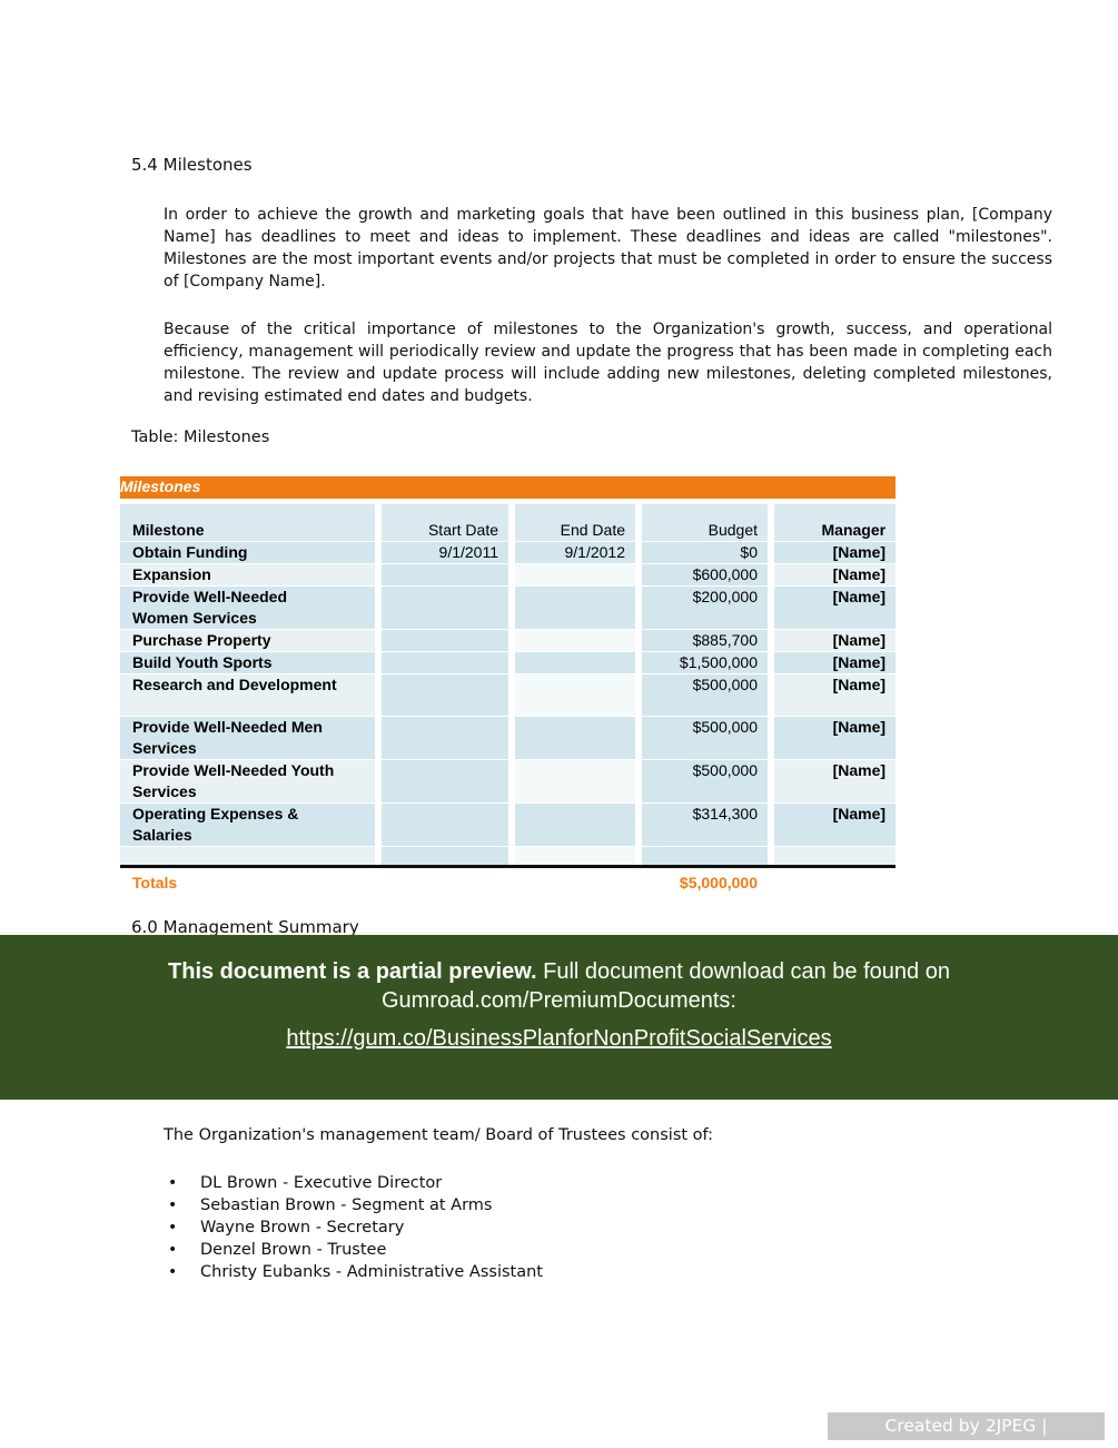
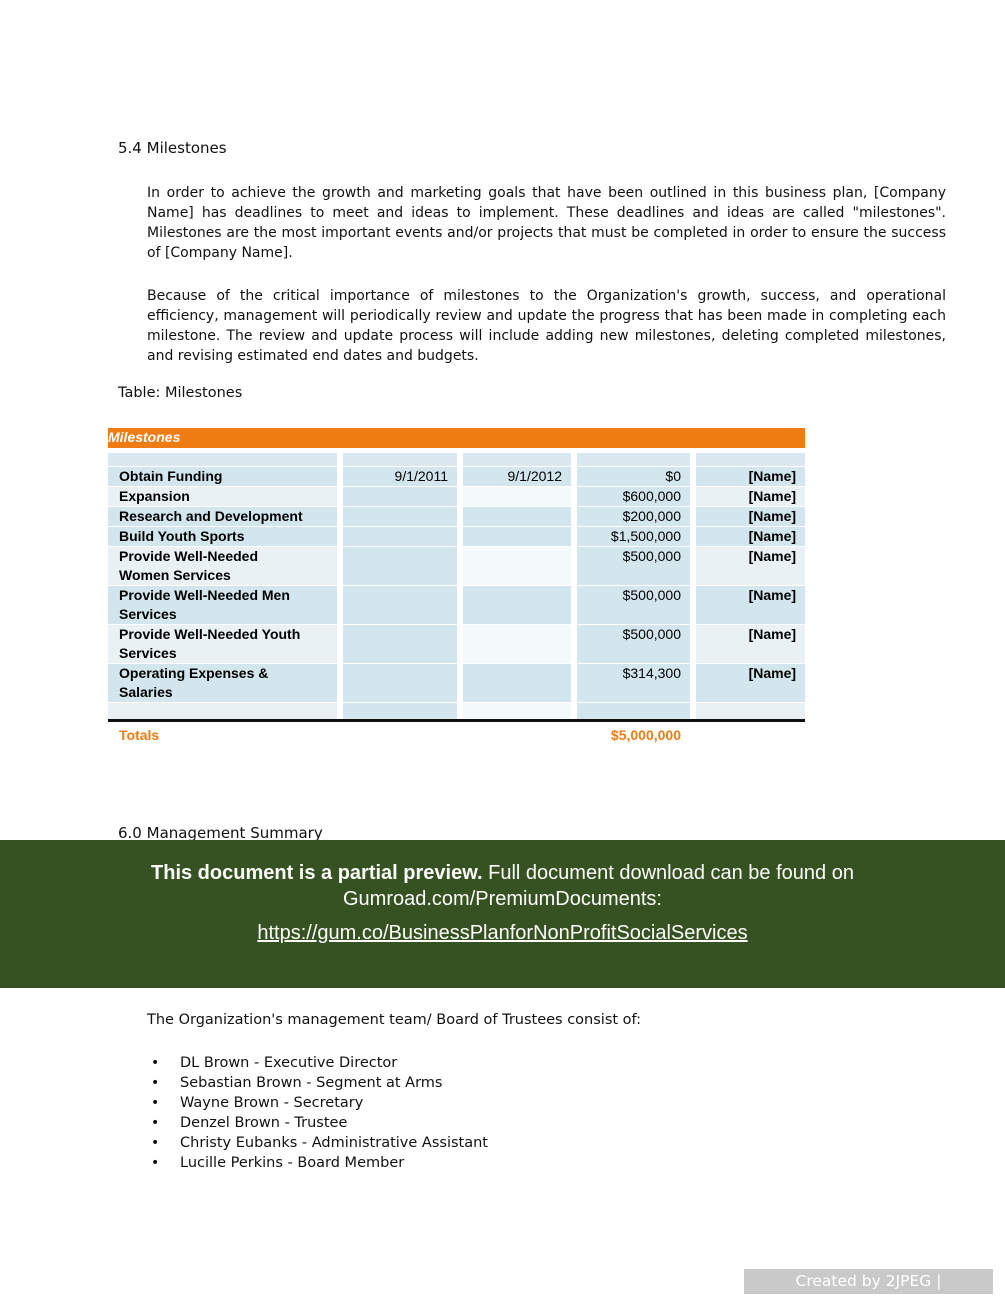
  5.4 Milestones
  In order to achieve the growth and marketing goals that have been outlined in this business plan, [Company Name] has deadlines to meet and ideas to implement. These deadlines and ideas are called "milestones". Milestones are the most important events and/or projects that must be completed in order to ensure the success of [Company Name].
  Because of the critical importance of milestones to the Organization's growth, success, and operational efficiency, management will periodically review and update the progress that has been made in completing each milestone. The review and update process will include adding new milestones, deleting completed milestones, and revising estimated end dates and budgets.
  Table: Milestones
  Milestones
- Milestone		Start Date		End Date		Budget		Manager
  Obtain Funding		9/1/2011		9/1/2012		$0		[Name]
  Expansion						$600,000		[Name]
- Provide Well-Needed Women Services						$200,000		[Name]
+ Research and Development						$200,000		[Name]
- Purchase Property						$885,700		[Name]
  Build Youth Sports						$1,500,000		[Name]
- Research and Development						$500,000		[Name]
+ Provide Well-Needed Women Services						$500,000		[Name]
  Provide Well-Needed Men Services						$500,000		[Name]
  Provide Well-Needed Youth Services						$500,000		[Name]
  Operating Expenses & Salaries						$314,300		[Name]
  Totals						$5,000,000
  6.0 Management Summary
  This document is a partial preview. Full document download can be found on Gumroad.com/PremiumDocuments:
  https://gum.co/BusinessPlanforNonProfitSocialServices
  The Organization's management team/ Board of Trustees consist of:
  DL Brown - Executive Director
  Sebastian Brown - Segment at Arms
  Wayne Brown - Secretary
  Denzel Brown - Trustee
  Christy Eubanks - Administrative Assistant
+ Lucille Perkins - Board Member
